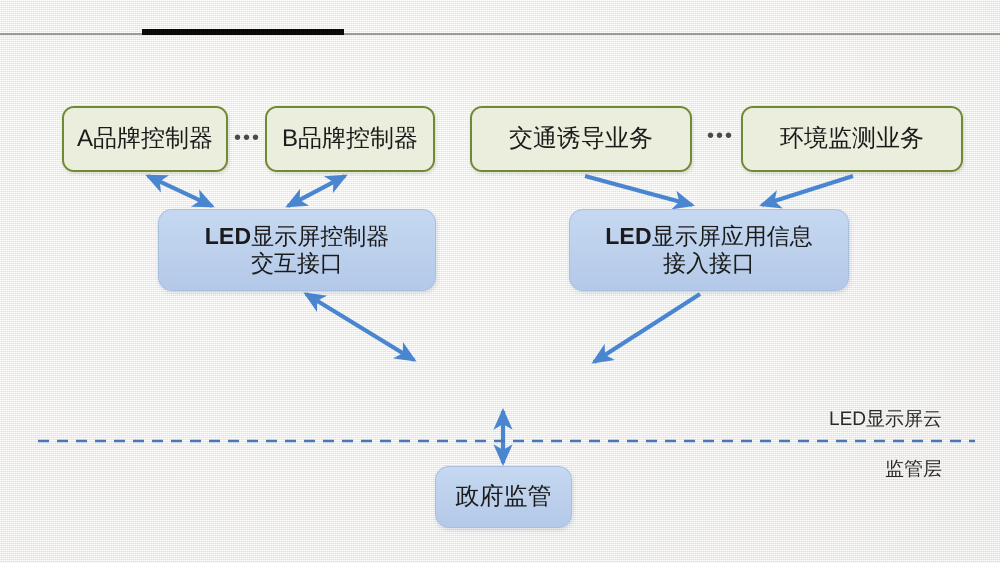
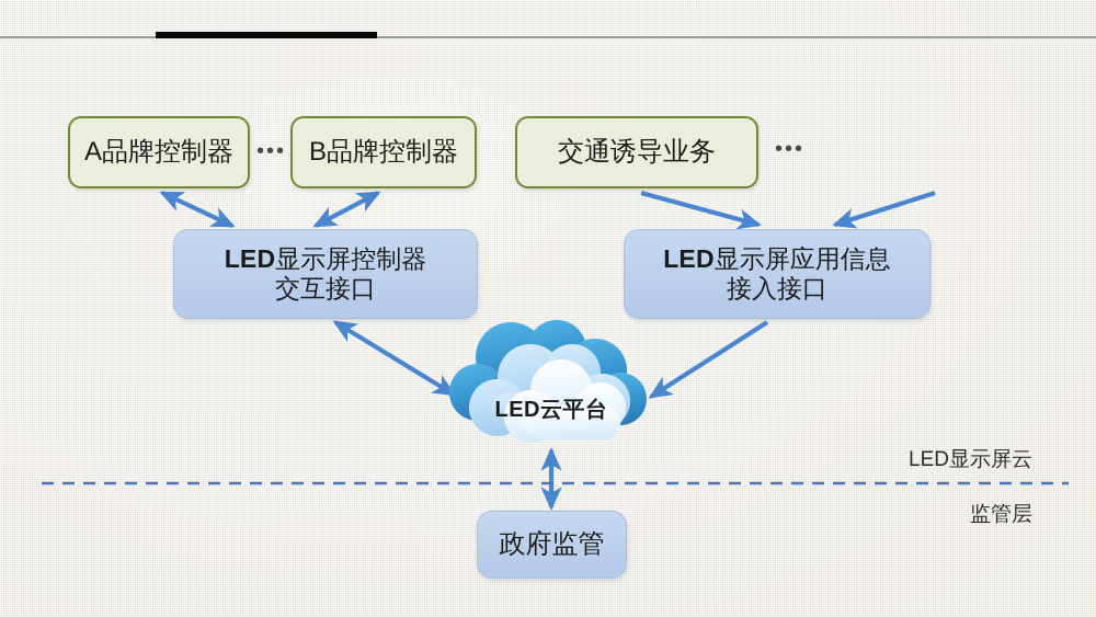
  A品牌控制器
  •••
  B品牌控制器
  交通诱导业务
  •••
- 环境监测业务
  LED显示屏控制器
  交互接口
  LED显示屏应用信息
  接入接口
+ LED云平台
  政府监管
  LED显示屏云
  监管层
